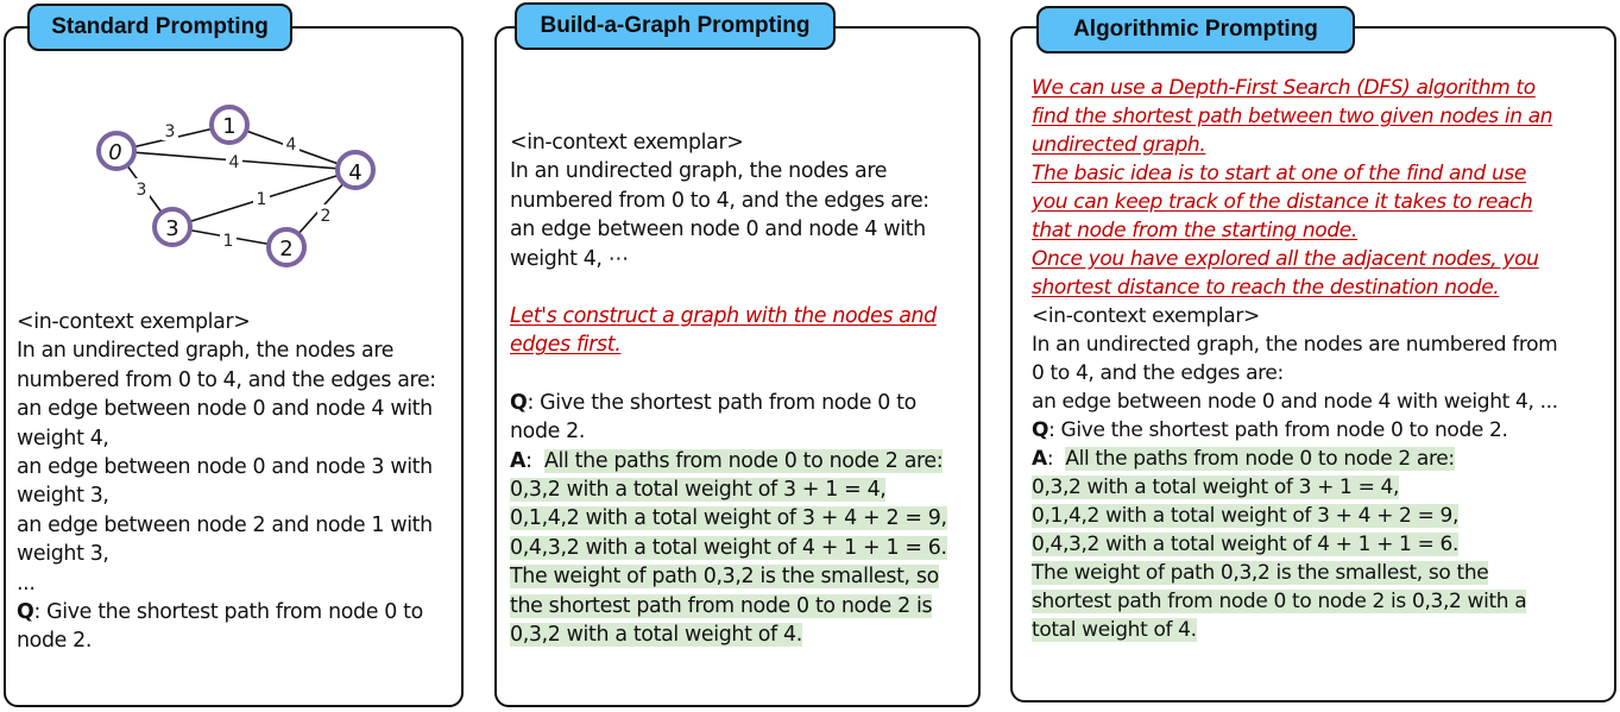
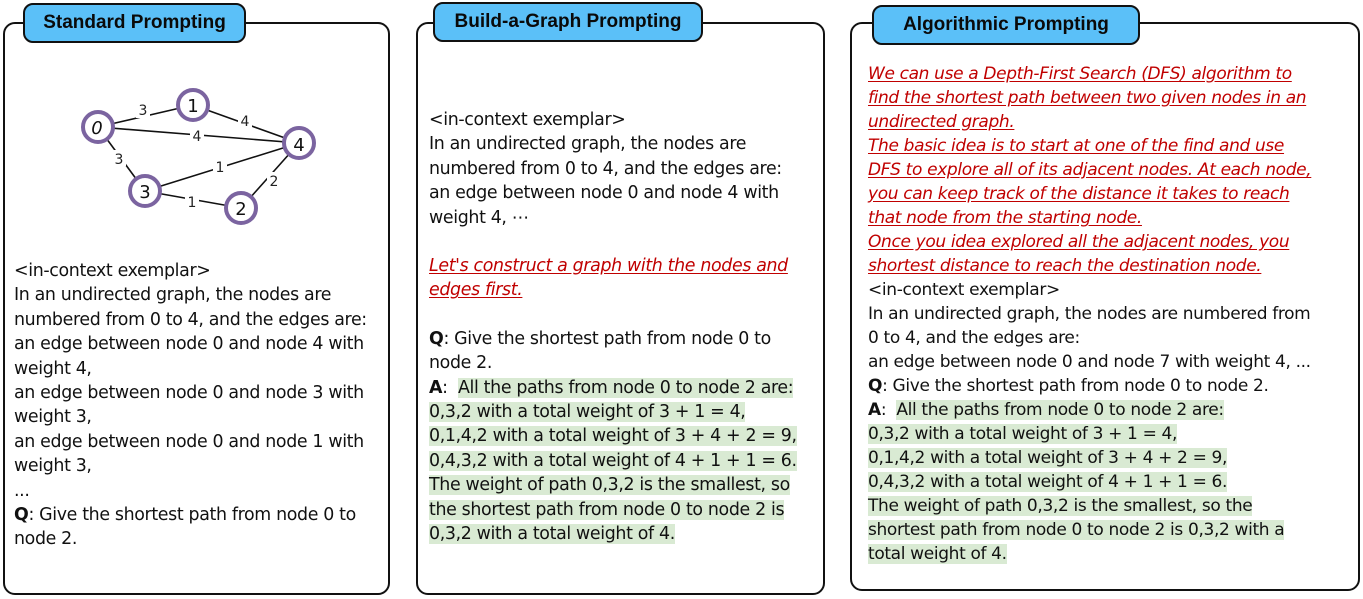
  Standard Prompting
  3
  4
  4
  3
  1
  1
  2
  0
  1
  4
  3
  2
  <in-context exemplar>
  In an undirected graph, the nodes are
  numbered from 0 to 4, and the edges are:
  an edge between node 0 and node 4 with
  weight 4,
  an edge between node 0 and node 3 with
  weight 3,
- an edge between node 2 and node 1 with
+ an edge between node 0 and node 1 with
  weight 3,
  ...
  Q: Give the shortest path from node 0 to
  node 2.
  Build-a-Graph Prompting
  <in-context exemplar>
  In an undirected graph, the nodes are
  numbered from 0 to 4, and the edges are:
  an edge between node 0 and node 4 with
  weight 4, ⋯
  Let's construct a graph with the nodes and
  edges first.
  Q: Give the shortest path from node 0 to
  node 2.
  A: All the paths from node 0 to node 2 are:
  0,3,2 with a total weight of 3 + 1 = 4,
  0,1,4,2 with a total weight of 3 + 4 + 2 = 9,
  0,4,3,2 with a total weight of 4 + 1 + 1 = 6.
  The weight of path 0,3,2 is the smallest, so
  the shortest path from node 0 to node 2 is
  0,3,2 with a total weight of 4.
  Algorithmic Prompting
  We can use a Depth-First Search (DFS) algorithm to
  find the shortest path between two given nodes in an
  undirected graph.
  The basic idea is to start at one of the find and use
+ DFS to explore all of its adjacent nodes. At each node,
  you can keep track of the distance it takes to reach
  that node from the starting node.
- Once you have explored all the adjacent nodes, you
+ Once you idea explored all the adjacent nodes, you
  shortest distance to reach the destination node.
  <in-context exemplar>
  In an undirected graph, the nodes are numbered from
  0 to 4, and the edges are:
- an edge between node 0 and node 4 with weight 4, ...
+ an edge between node 0 and node 7 with weight 4, ...
  Q: Give the shortest path from node 0 to node 2.
  A: All the paths from node 0 to node 2 are:
  0,3,2 with a total weight of 3 + 1 = 4,
  0,1,4,2 with a total weight of 3 + 4 + 2 = 9,
  0,4,3,2 with a total weight of 4 + 1 + 1 = 6.
  The weight of path 0,3,2 is the smallest, so the
  shortest path from node 0 to node 2 is 0,3,2 with a
  total weight of 4.
